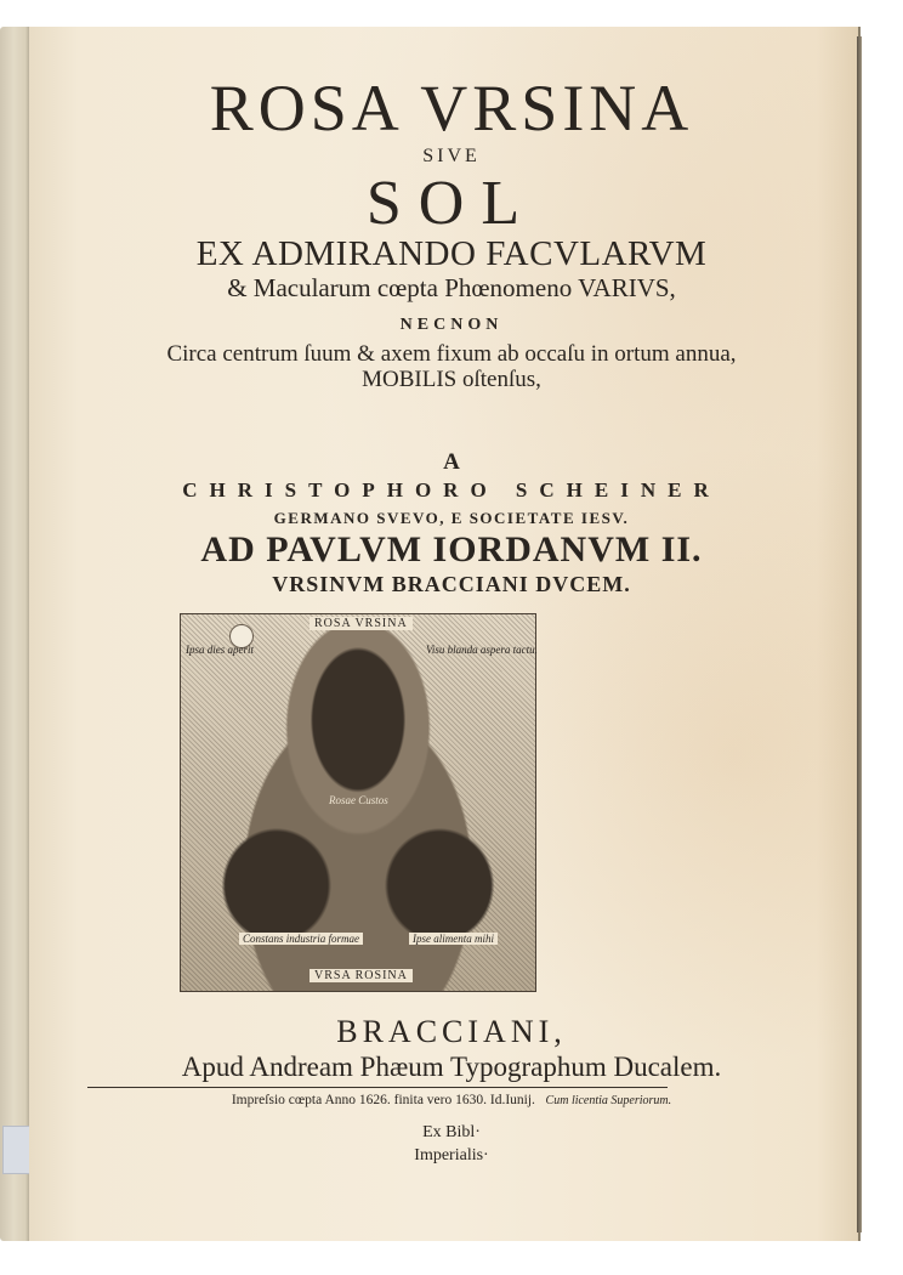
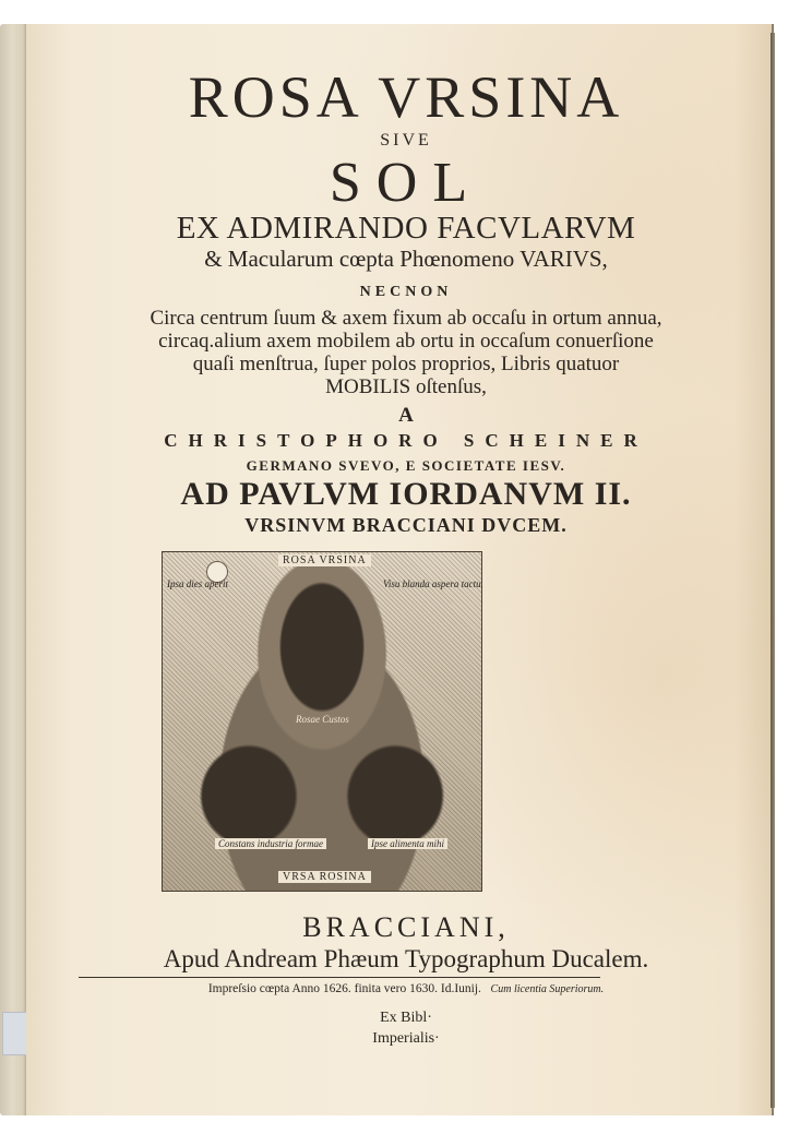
  ROSA VRSINA
  SIVE
  SOL
  EX ADMIRANDO FACVLARVM
  & Macularum cœpta Phœnomeno VARIVS,
  NECNON
  Circa centrum ſuum & axem fixum ab occaſu in ortum annua,
+ circaq.alium axem mobilem ab ortu in occaſum conuerſione
+ quaſi menſtrua, ſuper polos proprios, Libris quatuor
  MOBILIS oſtenſus,
  A
  CHRISTOPHORO SCHEINER
  GERMANO SVEVO, E SOCIETATE IESV.
  AD PAVLVM IORDANVM II.
  VRSINVM BRACCIANI DVCEM.
  ROSA VRSINA
  Ipsa dies aperit
  Visu blanda aspera tactu.
  Rosae Custos
  Constans industria formae
  Ipse alimenta mihi
  VRSA ROSINA
  BRACCIANI,
  Apud Andream Phæum Typographum Ducalem.
  Impreſsio cœpta Anno 1626. finita vero 1630. Id.Iunij. Cum licentia Superiorum.
  Ex Bibl·
  Imperialis·
